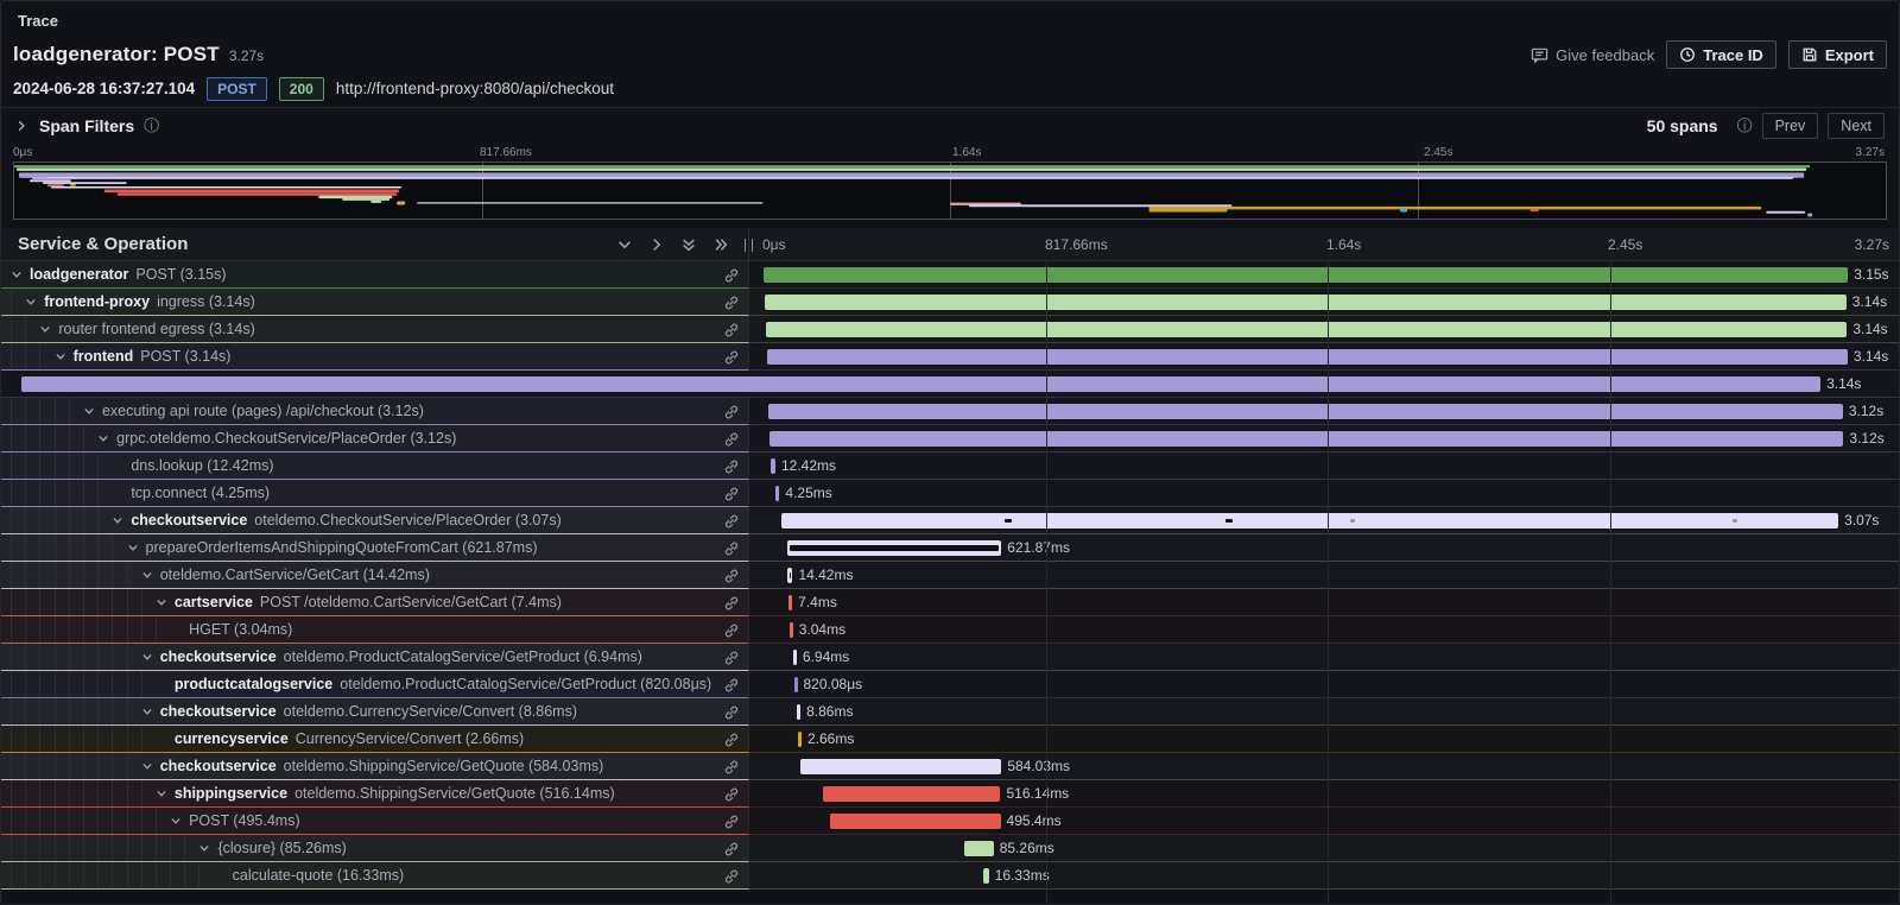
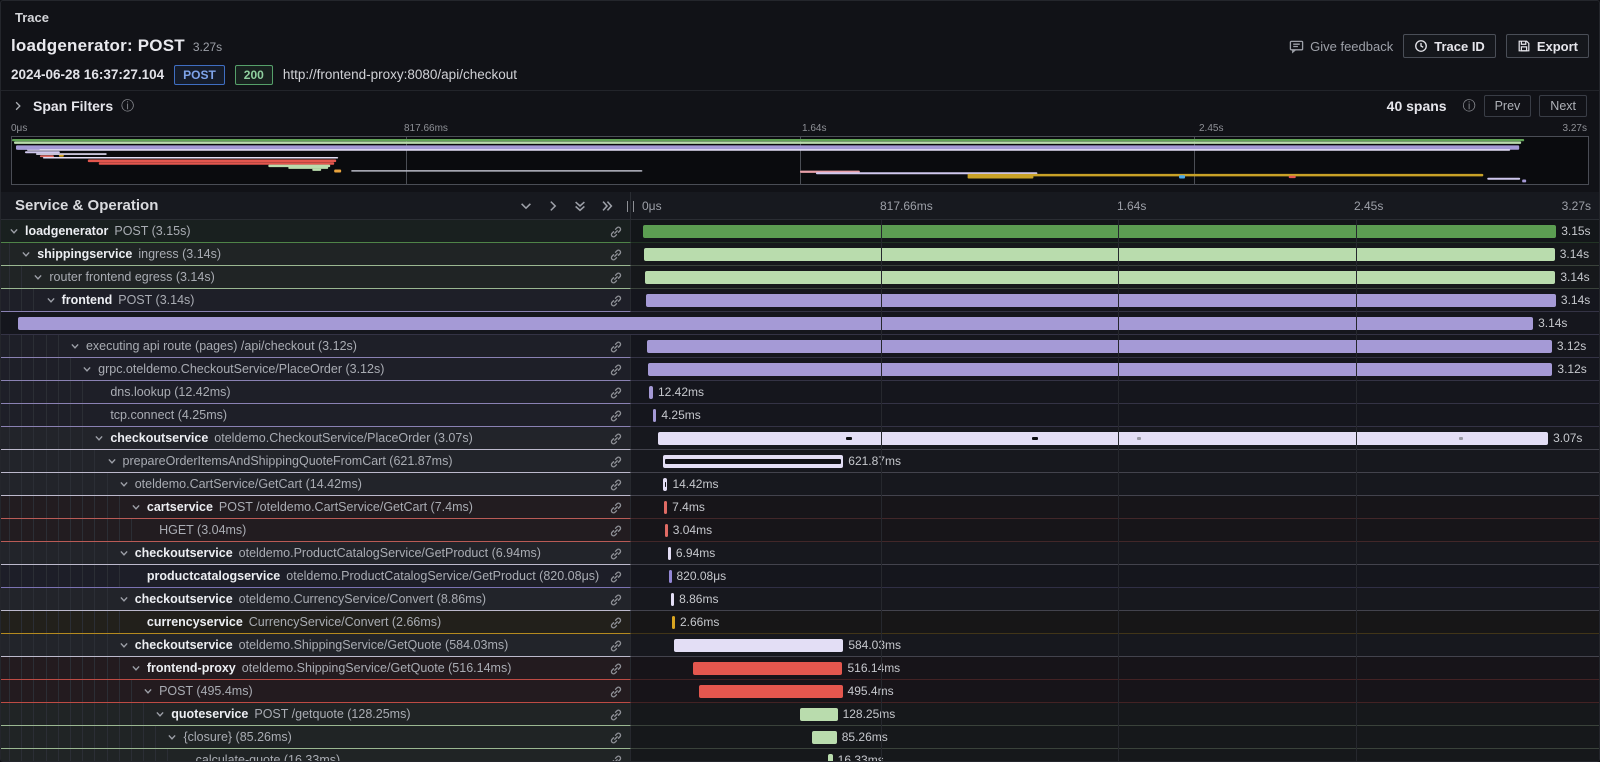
  Trace
  loadgenerator: POST
  3.27s
  Give feedback
  Trace ID
  Export
  2024-06-28 16:37:27.104
  POST
  200
  http://frontend-proxy:8080/api/checkout
  Span Filters
  ⓘ
- 50 spans
+ 40 spans
  ⓘ
  Prev
  Next
  0μs
  817.66ms
  1.64s
  2.45s
  3.27s
  Service & Operation
  0μs
  817.66ms
  1.64s
  2.45s
  3.27s
  loadgenerator
  POST (3.15s)
  3.15s
- frontend-proxy
+ shippingservice
  ingress (3.14s)
  3.14s
  router frontend egress (3.14s)
  3.14s
  frontend
  POST (3.14s)
  3.14s
  3.14s
  executing api route (pages) /api/checkout (3.12s)
  3.12s
  grpc.oteldemo.CheckoutService/PlaceOrder (3.12s)
  3.12s
  dns.lookup (12.42ms)
  12.42ms
  tcp.connect (4.25ms)
  4.25ms
  checkoutservice
  oteldemo.CheckoutService/PlaceOrder (3.07s)
  3.07s
  prepareOrderItemsAndShippingQuoteFromCart (621.87ms)
  621.8ms
  oteldemo.CartService/GetCart (14.42ms)
  14.42ms
  cartservice
  POST /oteldemo.CartService/GetCart (7.4ms)
  7.4ms
  HGET (3.04ms)
  3.04ms
  checkoutservice
  oteldemo.ProductCatalogService/GetProduct (6.94ms)
  6.94ms
  productcatalogservice
  oteldemo.ProductCatalogService/GetProduct (820.08μs)
  820.08μs
  checkoutservice
  oteldemo.CurrencyService/Convert (8.86ms)
  8.86ms
  currencyservice
  CurrencyService/Convert (2.66ms)
  2.66ms
  checkoutservice
  oteldemo.ShippingService/GetQuote (584.03ms)
  584.0ms
- shippingservice
+ frontend-proxy
  oteldemo.ShippingService/GetQuote (516.14ms)
  516.1ms
  POST (495.4ms)
  495.4ms
+ quoteservice
+ POST /getquote (128.25ms)
+ 128.25ms
  {closure} (85.26ms)
  85.26ms
  calculate-quote (16.33ms)
  16.33m
